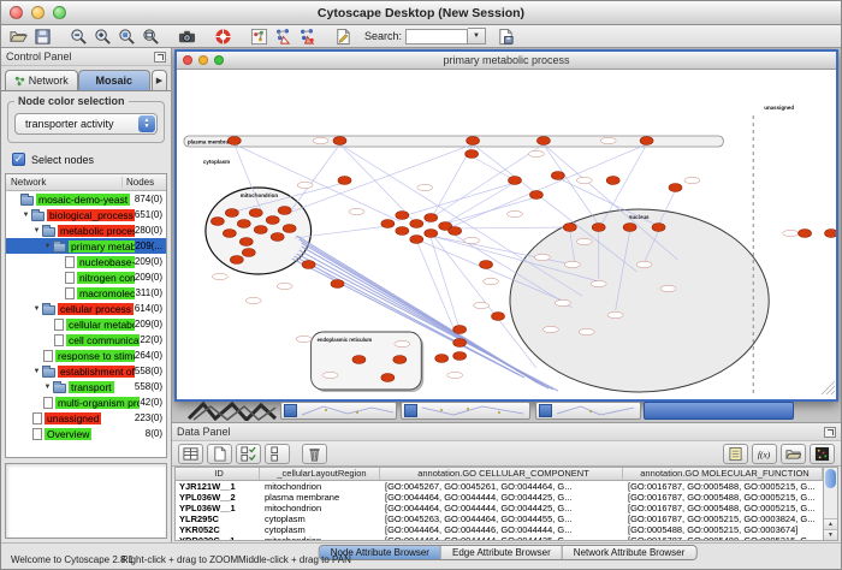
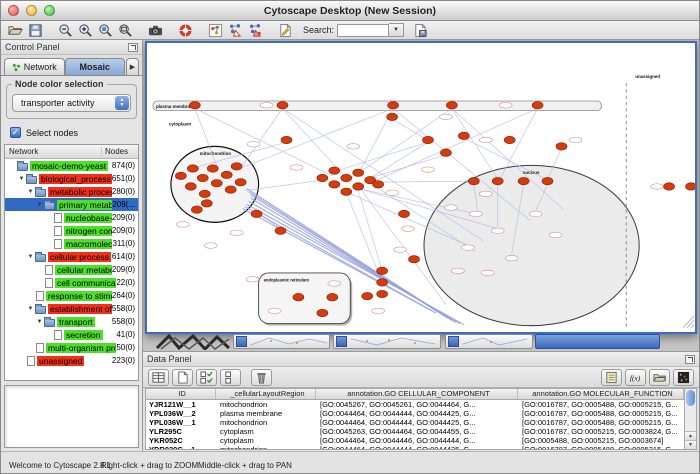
  Cytoscape Desktop (New Session)
  Search:
  Control Panel
  Network
  Mosaic
  Node color selection
  transporter activity
  ✓
  Select nodes
  Network
  Nodes
  mosaic-demo-yeast
  874(0)
  biological_process
  651(0)
  metabolic proce
  280(0)
  primary metab
  209(...
  nucleobase-
  209(0)
  nitrogen com
  209(0)
  macromolec
  311(0)
  cellular process
  614(0)
  cellular metab
  209(0)
  cell communica
  22(0)
  response to stim
  264(0)
  establishment of
  558(0)
  transport
  558(0)
+ secretion
+ 41(0)
  multi-organism pro
- 42(0)
+ 50(0)
  unassigned
  223(0)
- Overview
- 8(0)
- primary metabolic process
  Data Panel
  f(x)
  ID
  _cellularLayoutRegion
  annotation.GO CELLULAR_COMPONENT
  annotation.GO MOLECULAR_FUNCTION
  YJR121W__1
  mitochondrion
  [GO:0045267, GO:0045261, GO:0044464, G...
  [GO:0016787, GO:0005488, GO:0005215, G...
  YPL036W__2
  plasma membrane
  [GO:0044464, GO:0044444, GO:0044425, G...
  [GO:0016787, GO:0005488, GO:0005215, G...
  YPL036W__1
  mitochondrion
  [GO:0044464, GO:0044444, GO:0044425, G...
  [GO:0016787, GO:0005488, GO:0005215, G...
  YLR295C
  cytoplasm
  [GO:0045263, GO:0044464, GO:0044455, G...
  [GO:0016787, GO:0005215, GO:0003824, G...
  YKR052C
  cytoplasm
  [GO:0044464, GO:0044446, GO:0044444, G...
  [GO:0005488, GO:0005215, GO:0003674]
- Node Attribute Browser
- Edge Attribute Browser
- Network Attribute Browser
  Welcome to Cytoscape 2.8.1
  Right-click + drag to ZOOM
  Middle-click + drag to PAN
